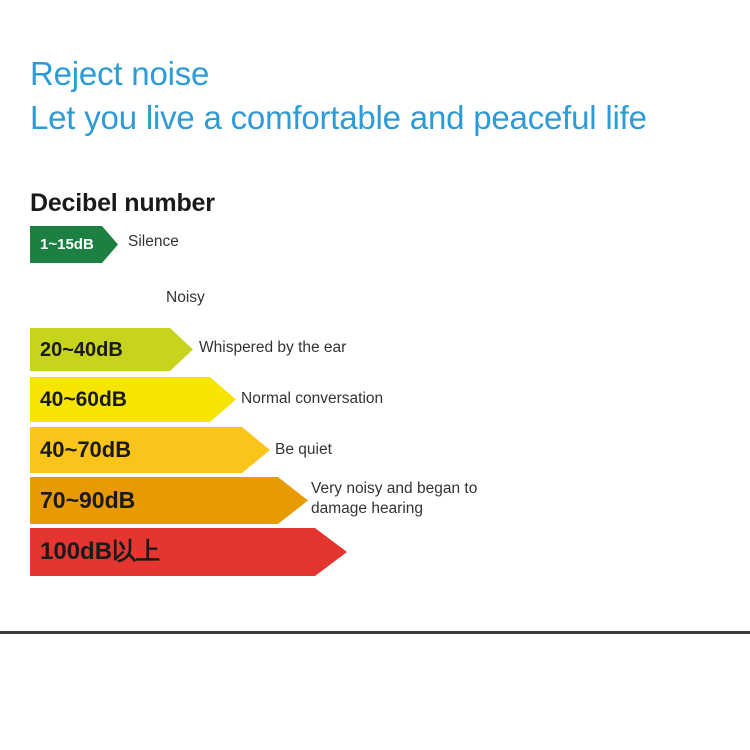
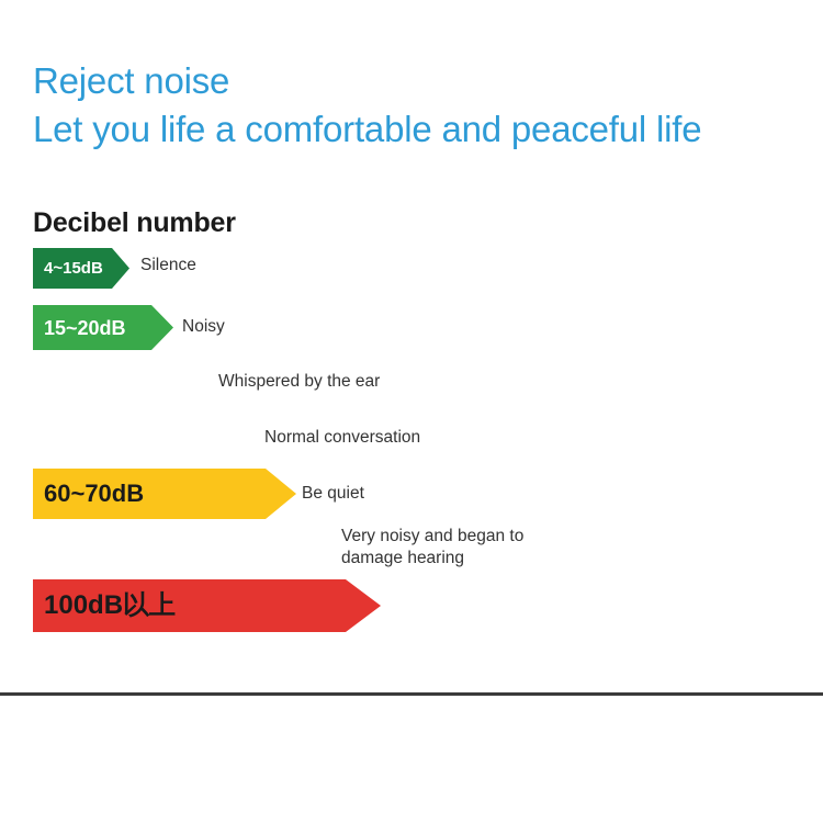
  Reject noise
- Let you live a comfortable and peaceful life
+ Let you life a comfortable and peaceful life
  Decibel number
- 1~15dB
+ 4~15dB
  Silence
+ 15~20dB
  Noisy
- 20~40dB
  Whispered by the ear
- 40~60dB
  Normal conversation
- 40~70dB
+ 60~70dB
  Be quiet
- 70~90dB
  Very noisy and began to
  damage hearing
  100dB以上
